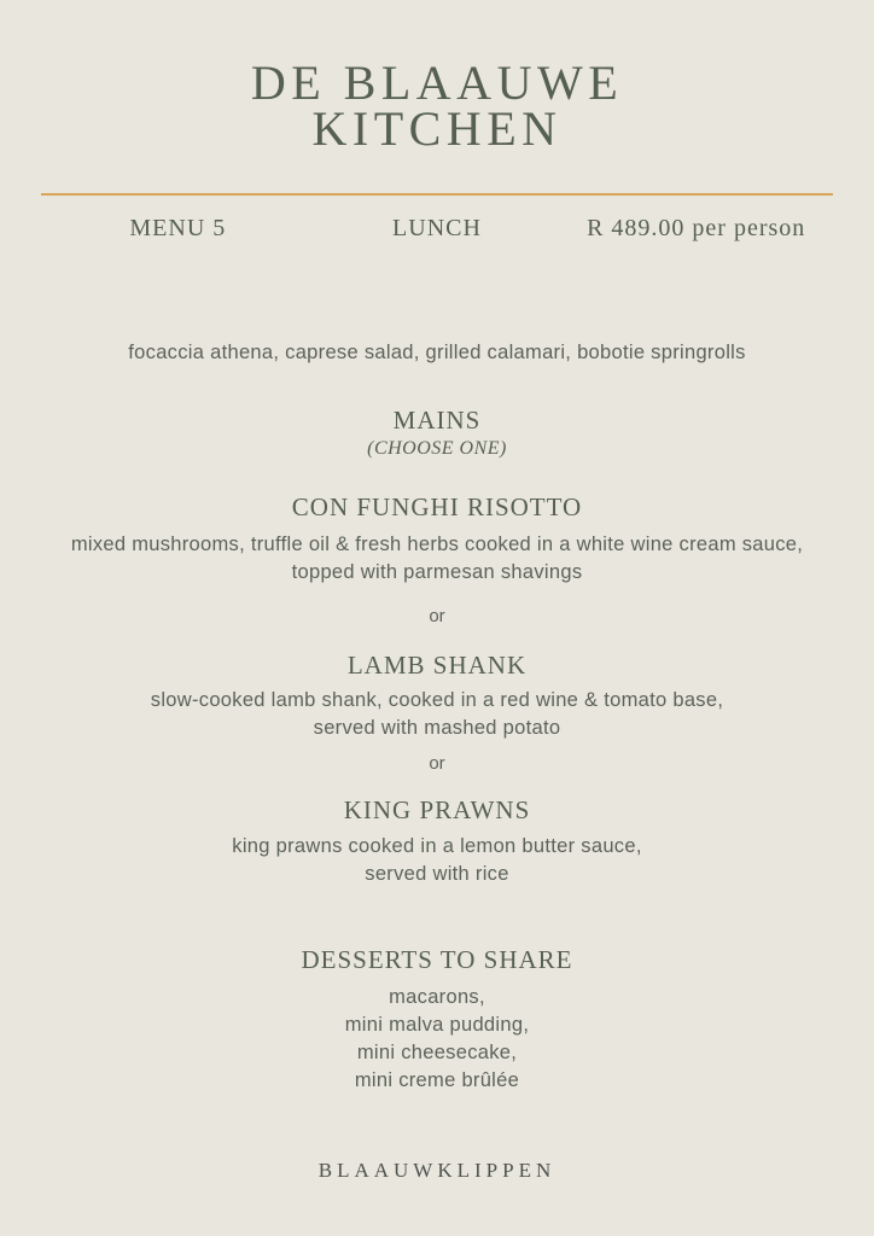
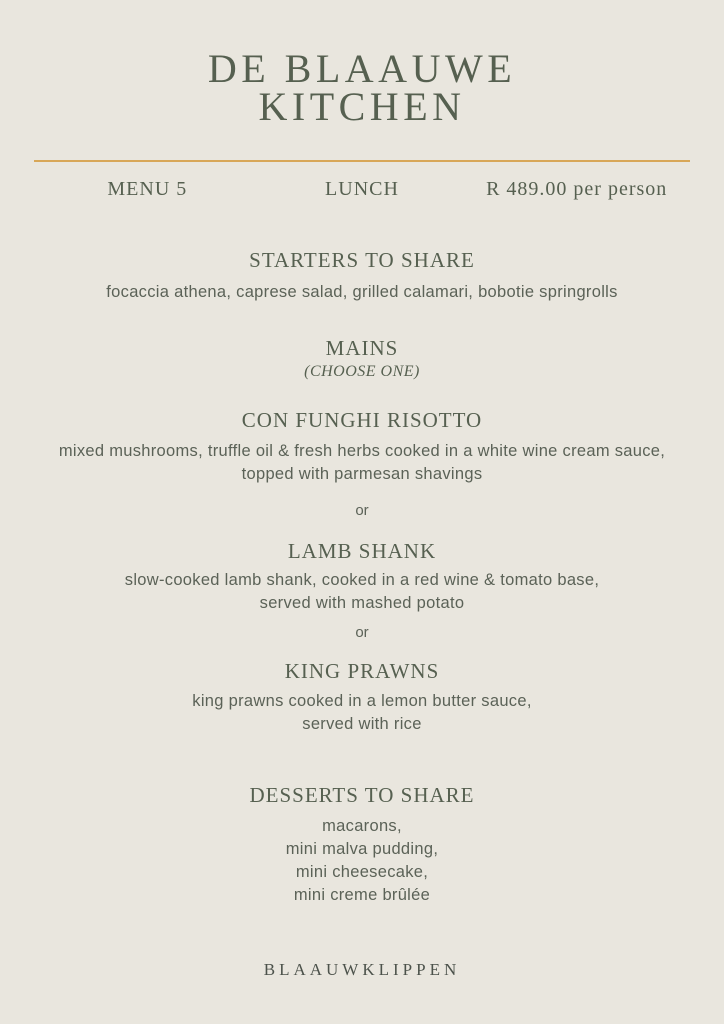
  DE BLAAUWE
  KITCHEN
  MENU 5
  LUNCH
  R 489.00 per person
+ STARTERS TO SHARE
  focaccia athena, caprese salad, grilled calamari, bobotie springrolls
  MAINS
  (CHOOSE ONE)
  CON FUNGHI RISOTTO
  mixed mushrooms, truffle oil & fresh herbs cooked in a white wine cream sauce,
  topped with parmesan shavings
  or
  LAMB SHANK
  slow-cooked lamb shank, cooked in a red wine & tomato base,
  served with mashed potato
  or
  KING PRAWNS
  king prawns cooked in a lemon butter sauce,
  served with rice
  DESSERTS TO SHARE
  macarons,
  mini malva pudding,
  mini cheesecake,
  mini creme brûlée
  BLAAUWKLIPPEN
